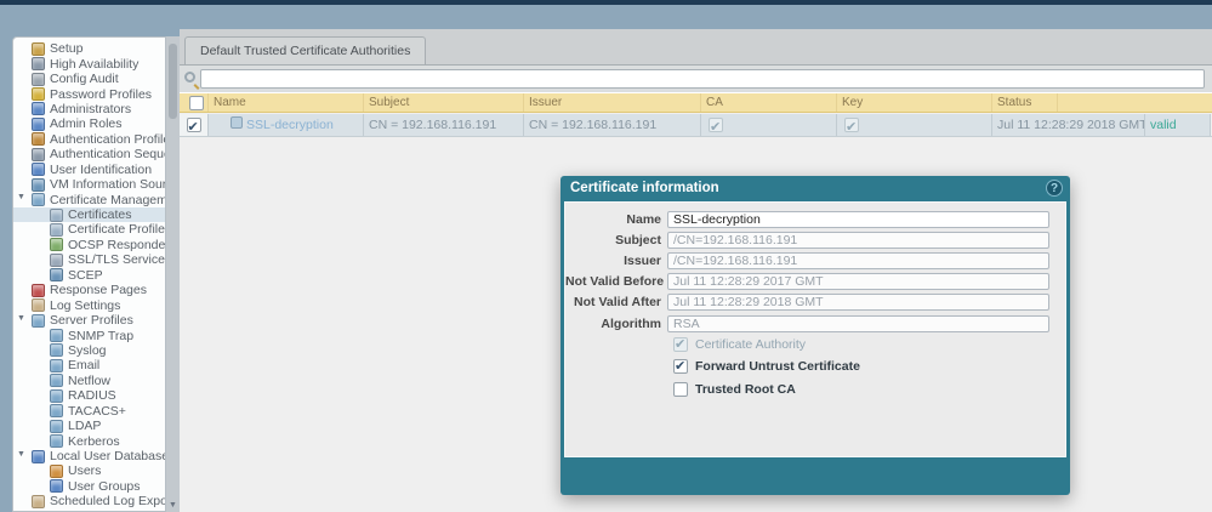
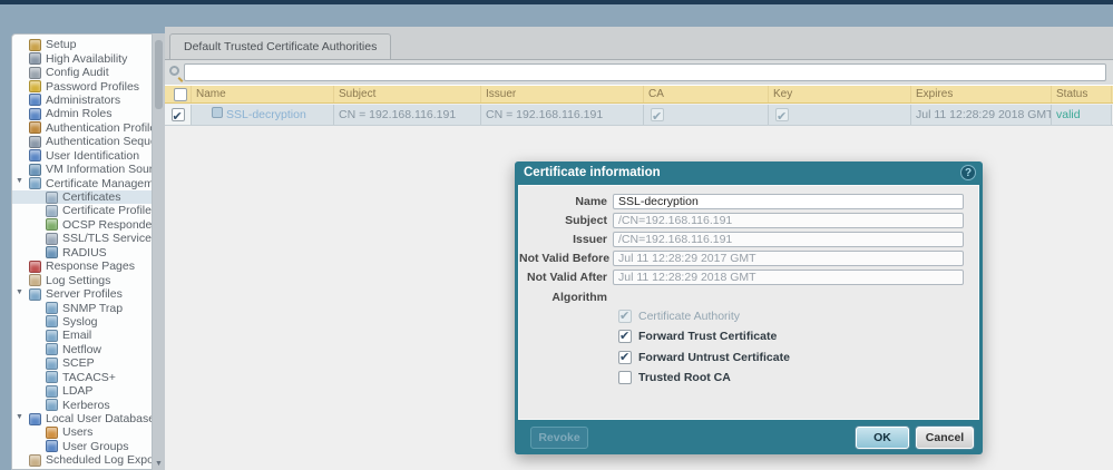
  Setup
  High Availability
  Config Audit
  Password Profiles
  Administrators
  Admin Roles
  Authentication Profil
  Authentication Sequ
  User Identification
  VM Information Sour
  Certificate Managem
  Certificates
  Certificate Profile
  OCSP Responde
- SCEP
+ RADIUS
  Response Pages
  Log Settings
  Server Profiles
  SNMP Trap
  Syslog
  Email
  Netflow
- RADIUS
+ SCEP
  TACACS+
  LDAP
  Kerberos
  Local User Databas
  Users
  User Groups
  Scheduled Log Expo
  Default Trusted Certificate Authorities
  Name
  Subject
  Issuer
  CA
  Key
+ Expires
  Status
  SSL-decryption
  CN = 192.168.116.191
  CN = 192.168.116.191
  Jul 11 12:28:29 2018 GMT
  valid
  Certificate information
  ?
  Name
  SSL-decryption
  Subject
  /CN=192.168.116.191
  Issuer
  /CN=192.168.116.191
  Not Valid Before
  Jul 11 12:28:29 2017 GMT
  Not Valid After
  Jul 11 12:28:29 2018 GMT
  Algorithm
- RSA
  Certificate Authority
+ Forward Trust Certificate
  Forward Untrust Certificate
  Trusted Root CA
+ Revoke
+ OK
+ Cancel
